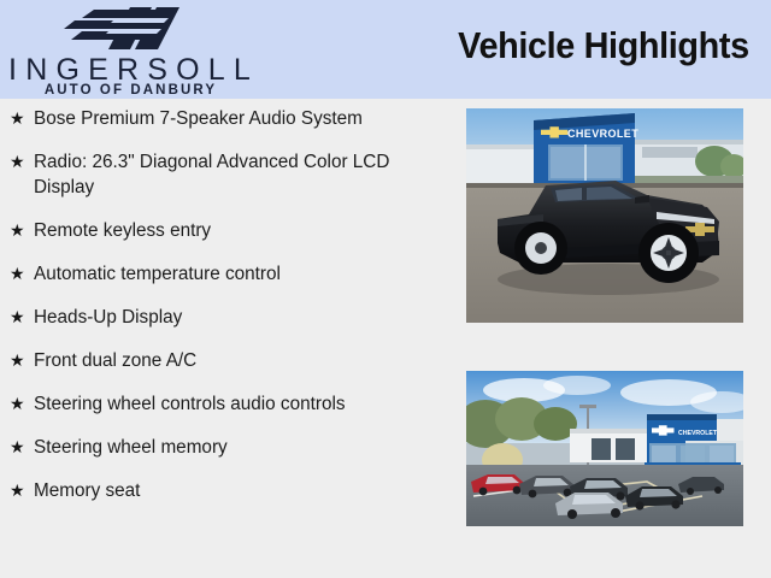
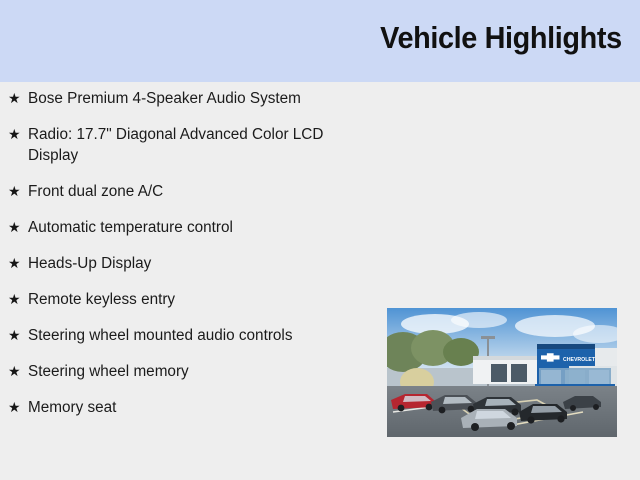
- INGERSOLL
- AUTO OF DANBURY
  Vehicle Highlights
  ★
- Bose Premium 7-Speaker Audio System
+ Bose Premium 4-Speaker Audio System
  ★
- Radio: 26.3" Diagonal Advanced Color LCD Display
+ Radio: 17.7" Diagonal Advanced Color LCD Display
  ★
- Remote keyless entry
+ Front dual zone A/C
  ★
  Automatic temperature control
  ★
  Heads-Up Display
  ★
- Front dual zone A/C
+ Remote keyless entry
  ★
- Steering wheel controls audio controls
+ Steering wheel mounted audio controls
  ★
  Steering wheel memory
  ★
  Memory seat
- CHEVROLET
